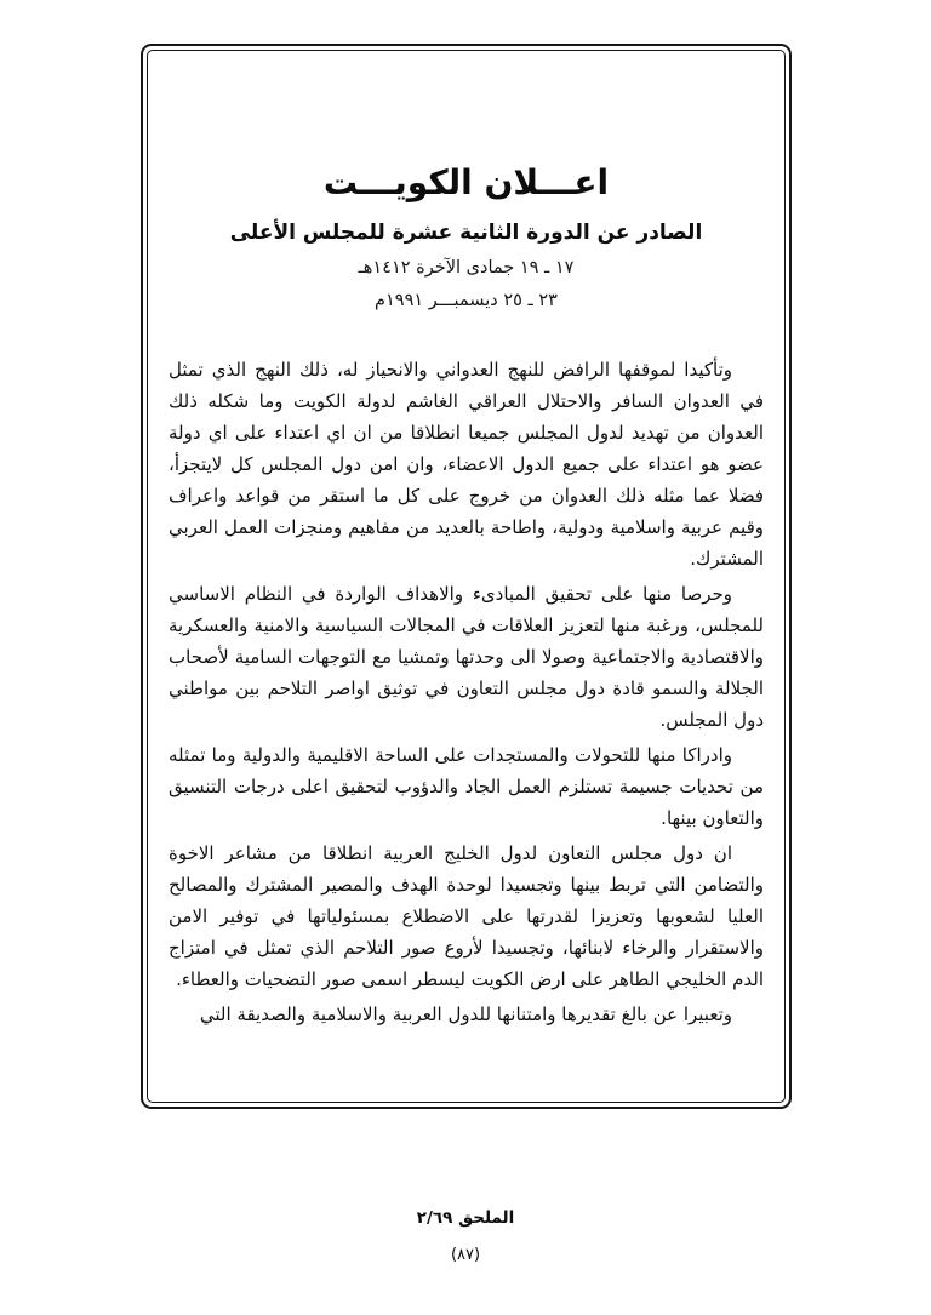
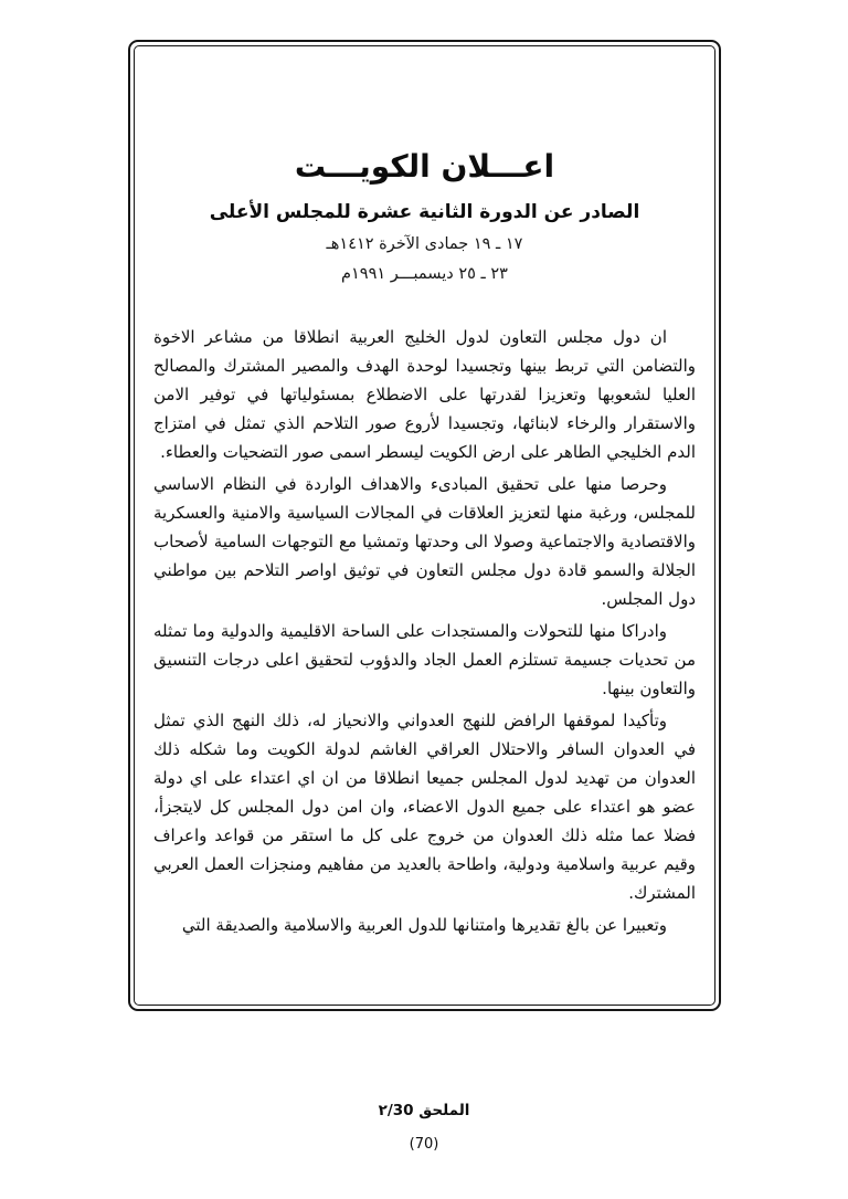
  اعـــلان الكويـــت
  الصادر عن الدورة الثانية عشرة للمجلس الأعلى
  ١٧ ـ ١٩ جمادى الآخرة ١٤١٢هـ
  ٢٣ ـ ٢٥ ديسمبـــر ١٩٩١م
- وتأكيدا لموقفها الرافض للنهج العدواني والانحياز له، ذلك النهج الذي تمثل في العدوان السافر والاحتلال العراقي الغاشم لدولة الكويت وما شكله ذلك العدوان من تهديد لدول المجلس جميعا انطلاقا من ان اي اعتداء على اي دولة عضو هو اعتداء على جميع الدول الاعضاء، وان امن دول المجلس كل لايتجزأ، فضلا عما مثله ذلك العدوان من خروج على كل ما استقر من قواعد واعراف وقيم عربية واسلامية ودولية، واطاحة بالعديد من مفاهيم ومنجزات العمل العربي المشترك.
+ ان دول مجلس التعاون لدول الخليج العربية انطلاقا من مشاعر الاخوة والتضامن التي تربط بينها وتجسيدا لوحدة الهدف والمصير المشترك والمصالح العليا لشعوبها وتعزيزا لقدرتها على الاضطلاع بمسئولياتها في توفير الامن والاستقرار والرخاء لابنائها، وتجسيدا لأروع صور التلاحم الذي تمثل في امتزاج الدم الخليجي الطاهر على ارض الكويت ليسطر اسمى صور التضحيات والعطاء.
  وحرصا منها على تحقيق المبادىء والاهداف الواردة في النظام الاساسي للمجلس، ورغبة منها لتعزيز العلاقات في المجالات السياسية والامنية والعسكرية والاقتصادية والاجتماعية وصولا الى وحدتها وتمشيا مع التوجهات السامية لأصحاب الجلالة والسمو قادة دول مجلس التعاون في توثيق اواصر التلاحم بين مواطني دول المجلس.
  وادراكا منها للتحولات والمستجدات على الساحة الاقليمية والدولية وما تمثله من تحديات جسيمة تستلزم العمل الجاد والدؤوب لتحقيق اعلى درجات التنسيق والتعاون بينها.
- ان دول مجلس التعاون لدول الخليج العربية انطلاقا من مشاعر الاخوة والتضامن التي تربط بينها وتجسيدا لوحدة الهدف والمصير المشترك والمصالح العليا لشعوبها وتعزيزا لقدرتها على الاضطلاع بمسئولياتها في توفير الامن والاستقرار والرخاء لابنائها، وتجسيدا لأروع صور التلاحم الذي تمثل في امتزاج الدم الخليجي الطاهر على ارض الكويت ليسطر اسمى صور التضحيات والعطاء.
+ وتأكيدا لموقفها الرافض للنهج العدواني والانحياز له، ذلك النهج الذي تمثل في العدوان السافر والاحتلال العراقي الغاشم لدولة الكويت وما شكله ذلك العدوان من تهديد لدول المجلس جميعا انطلاقا من ان اي اعتداء على اي دولة عضو هو اعتداء على جميع الدول الاعضاء، وان امن دول المجلس كل لايتجزأ، فضلا عما مثله ذلك العدوان من خروج على كل ما استقر من قواعد واعراف وقيم عربية واسلامية ودولية، واطاحة بالعديد من مفاهيم ومنجزات العمل العربي المشترك.
  وتعبيرا عن بالغ تقديرها وامتنانها للدول العربية والاسلامية والصديقة التي
- الملحق ٢/٦٩
+ الملحق ٢/30
- (٨٧)
+ (70)
